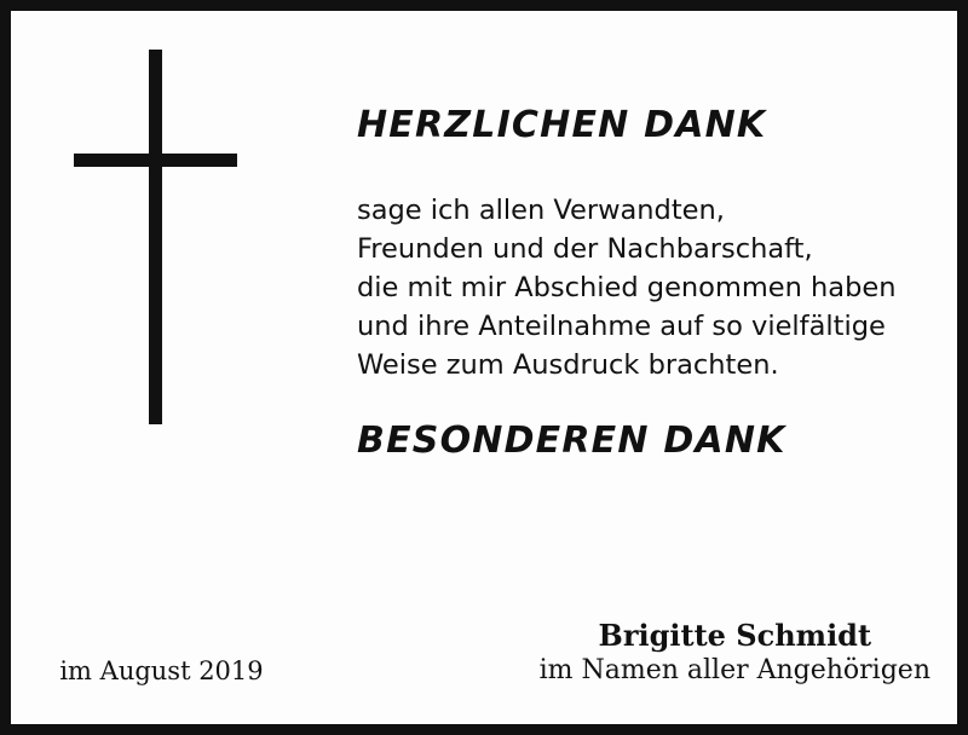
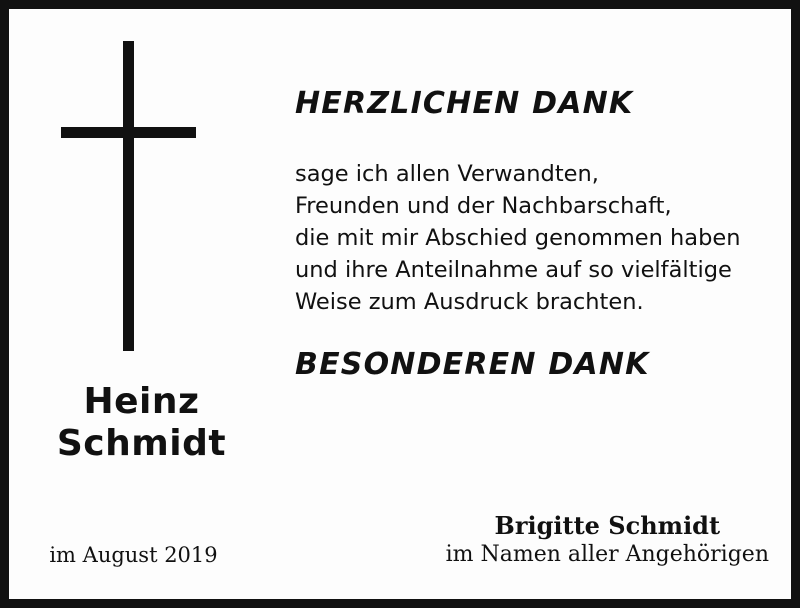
+ Heinz
+ Schmidt
  im August 2019
  HERZLICHEN DANK
  sage ich allen Verwandten,
  Freunden und der Nachbarschaft,
  die mit mir Abschied genommen haben
  und ihre Anteilnahme auf so vielfältige
  Weise zum Ausdruck brachten.
  BESONDEREN DANK
  Brigitte Schmidt
  im Namen aller Angehörigen
